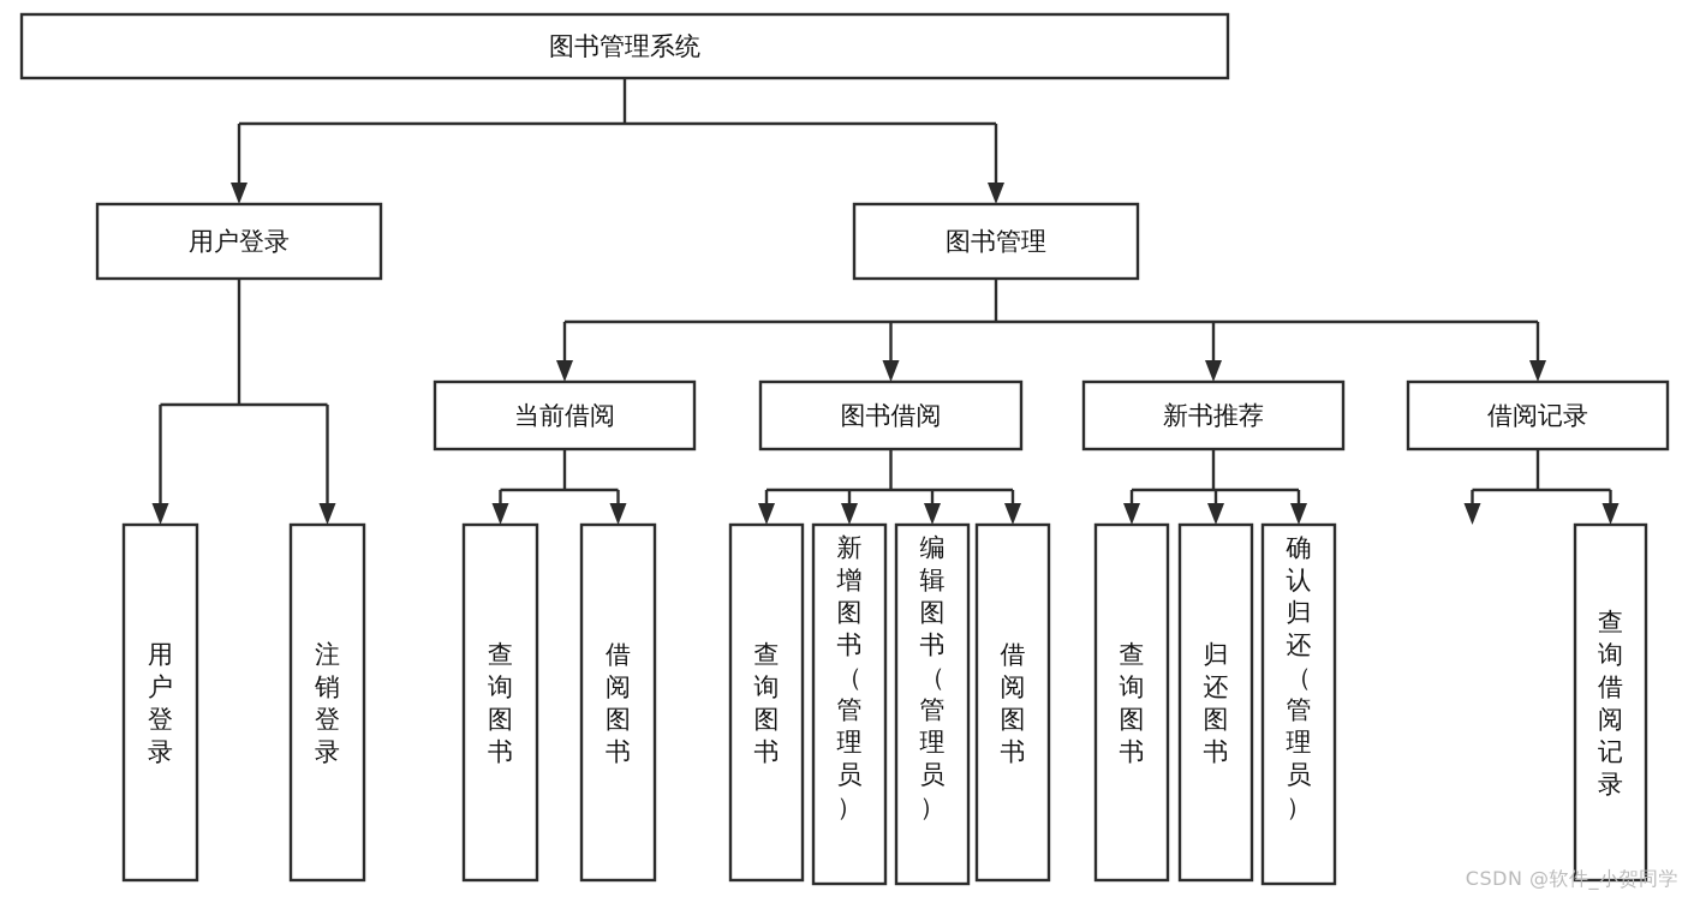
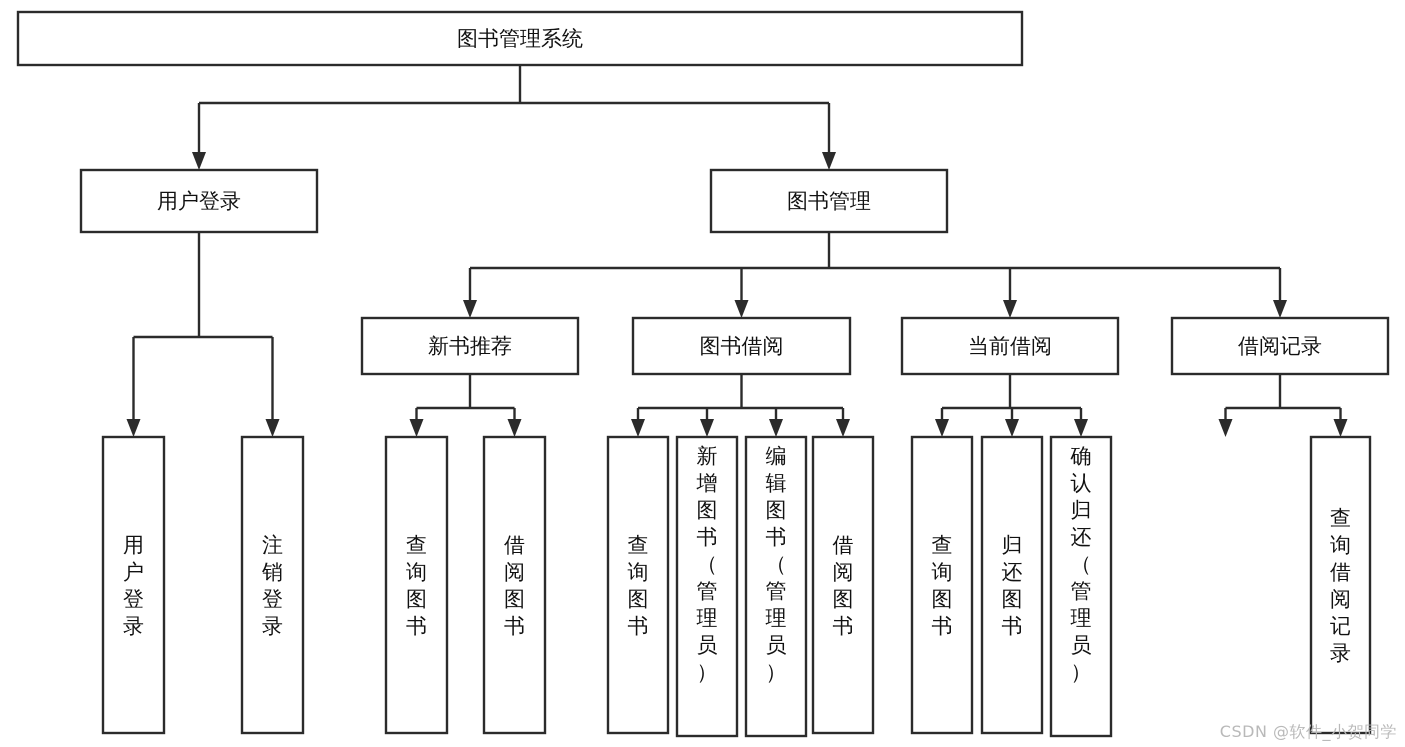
  图书管理系统
  用户登录
  图书管理
- 当前借阅
+ 新书推荐
  图书借阅
- 新书推荐
+ 当前借阅
  借阅记录
  用户登录
  注销登录
  查询图书
  借阅图书
  查询图书
  新增图书（管理员）
  编辑图书（管理员）
  借阅图书
  查询图书
  归还图书
  确认归还（管理员）
  查询借阅记录
  CSDN @软件_小贺同学
